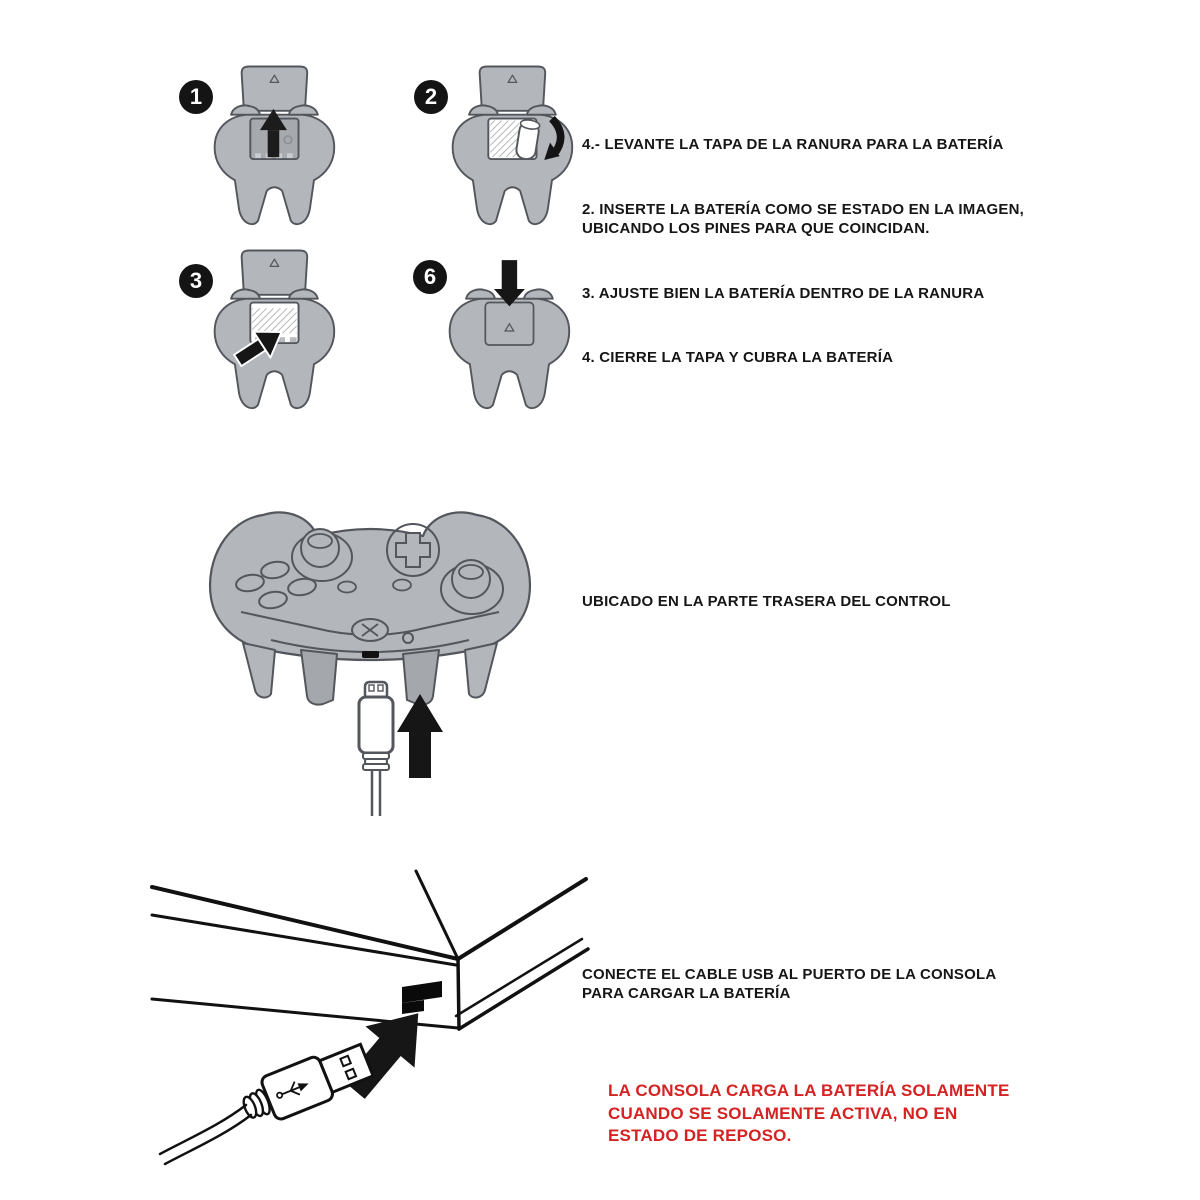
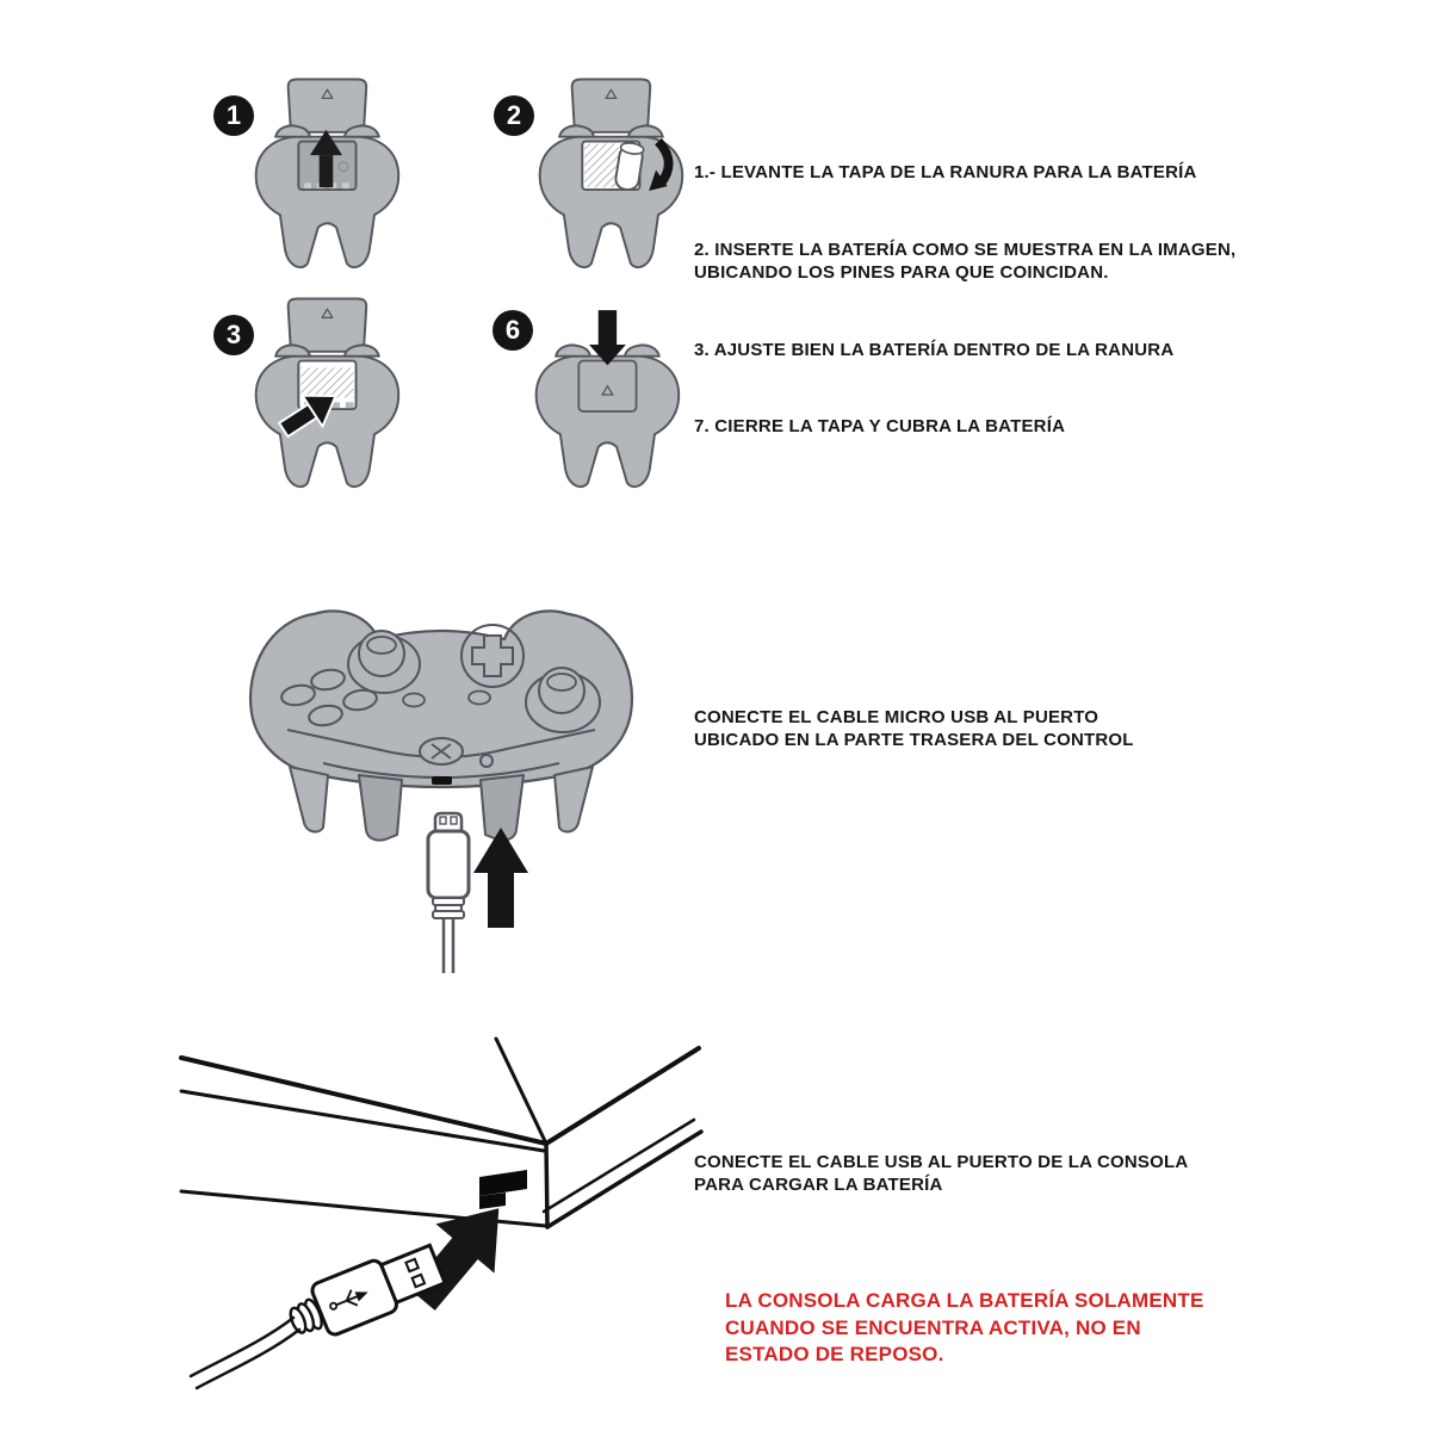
  1
  2
  3
  6
- 4.- LEVANTE LA TAPA DE LA RANURA PARA LA BATERÍA
+ 1.- LEVANTE LA TAPA DE LA RANURA PARA LA BATERÍA
- 2. INSERTE LA BATERÍA COMO SE ESTADO EN LA IMAGEN,
+ 2. INSERTE LA BATERÍA COMO SE MUESTRA EN LA IMAGEN,
  UBICANDO LOS PINES PARA QUE COINCIDAN.
  3. AJUSTE BIEN LA BATERÍA DENTRO DE LA RANURA
- 4. CIERRE LA TAPA Y CUBRA LA BATERÍA
+ 7. CIERRE LA TAPA Y CUBRA LA BATERÍA
+ CONECTE EL CABLE MICRO USB AL PUERTO
  UBICADO EN LA PARTE TRASERA DEL CONTROL
  CONECTE EL CABLE USB AL PUERTO DE LA CONSOLA
  PARA CARGAR LA BATERÍA
  LA CONSOLA CARGA LA BATERÍA SOLAMENTE
- CUANDO SE SOLAMENTE ACTIVA, NO EN
+ CUANDO SE ENCUENTRA ACTIVA, NO EN
  ESTADO DE REPOSO.
